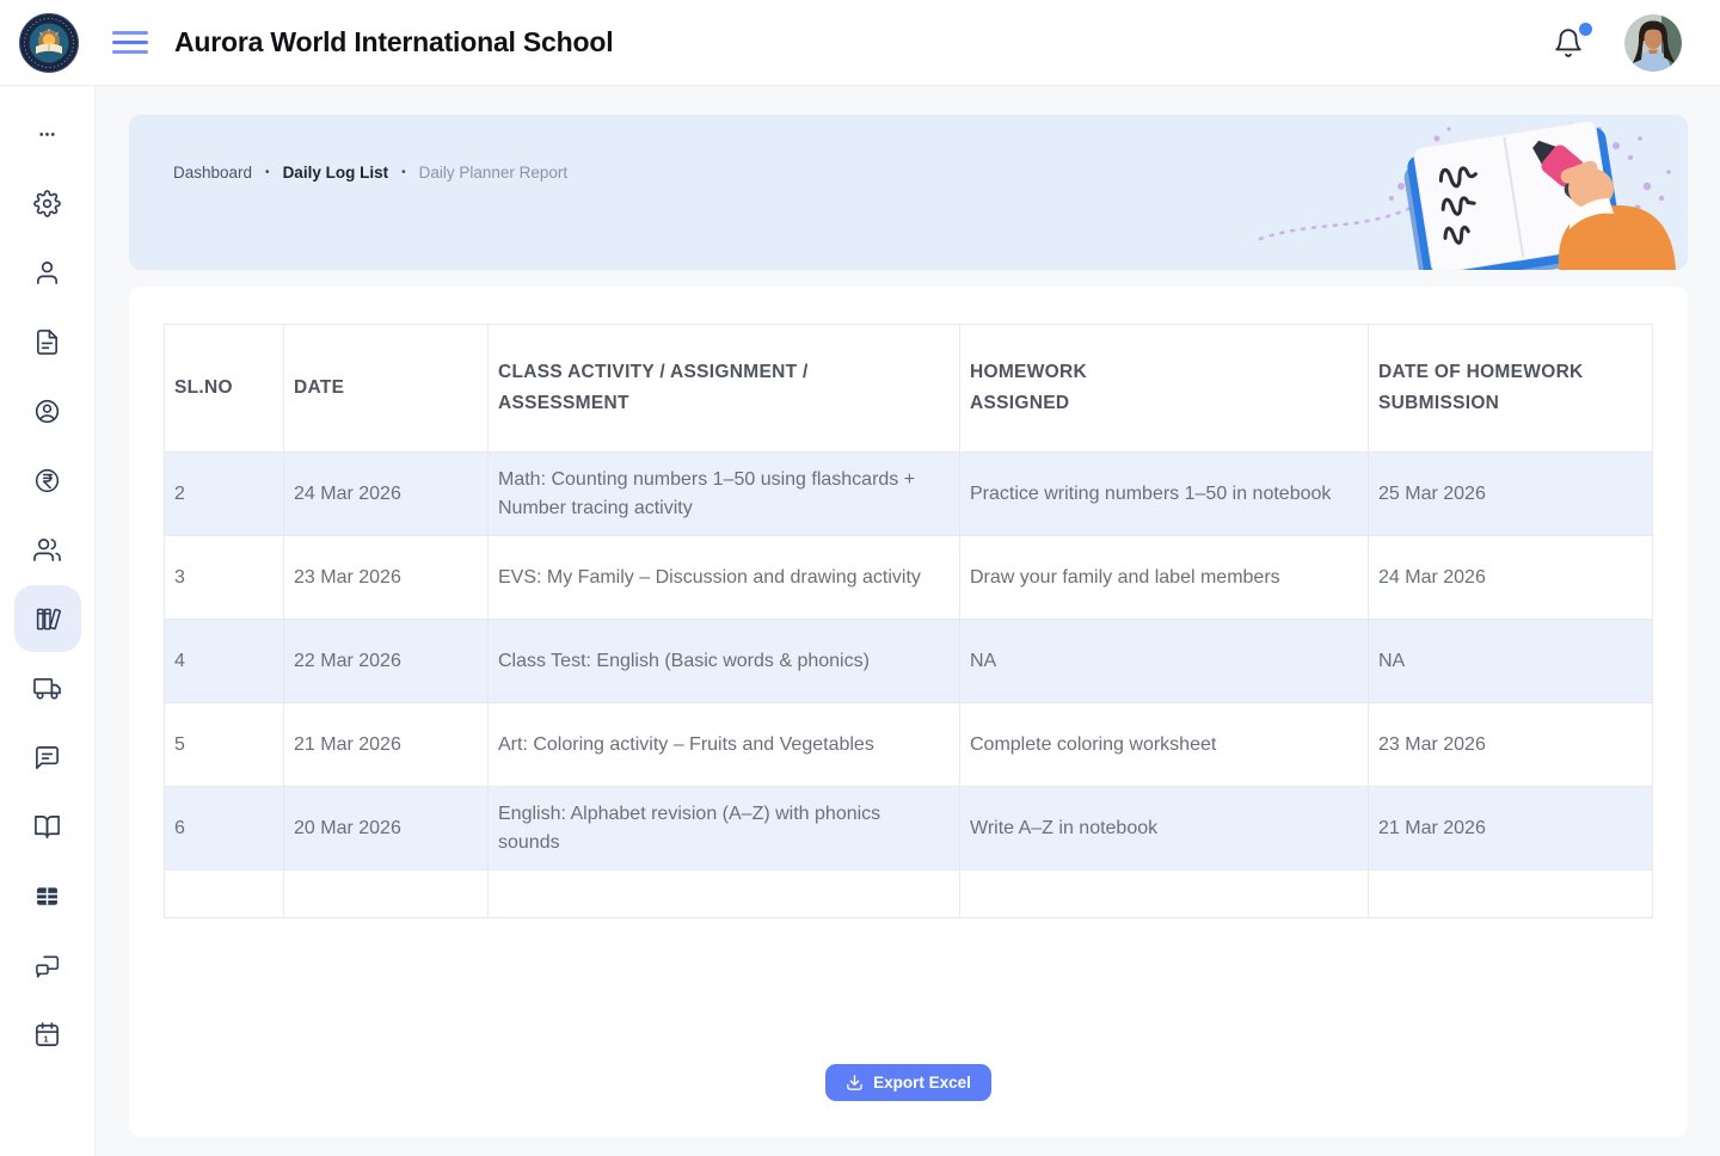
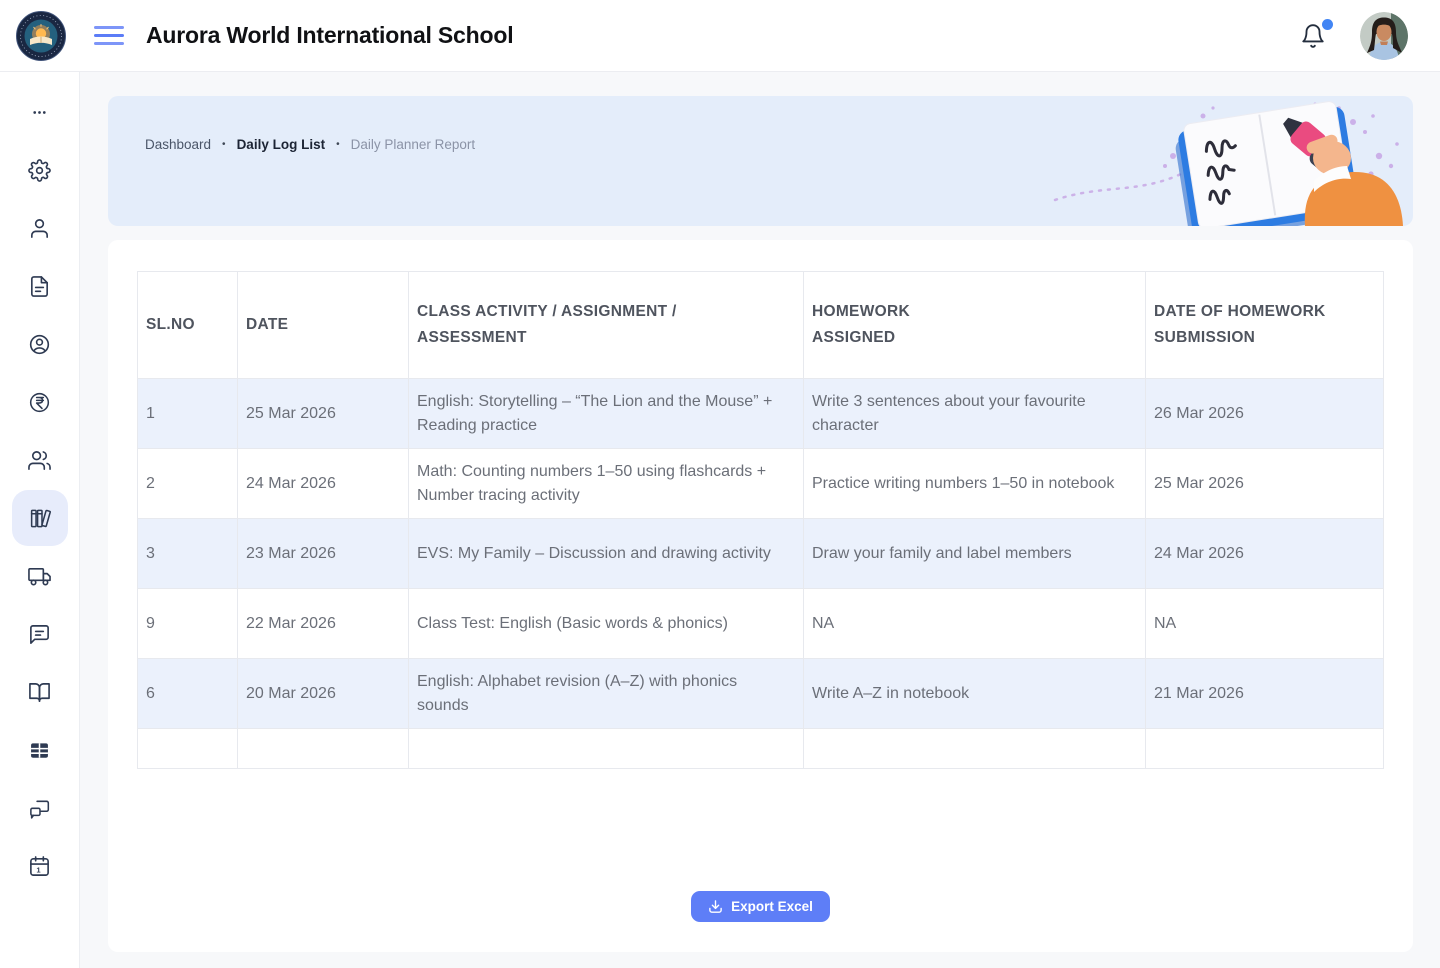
  Aurora World International School
  1
  Dashboard
  •
  Daily Log List
  •
  Daily Planner Report
  SL.NO	DATE	CLASS ACTIVITY / ASSIGNMENT / ASSESSMENT	HOMEWORK ASSIGNED	DATE OF HOMEWORK SUBMISSION
+ 1	25 Mar 2026	English: Storytelling – “The Lion and the Mouse” + Reading practice	Write 3 sentences about your favourite character	26 Mar 2026
  2	24 Mar 2026	Math: Counting numbers 1–50 using flashcards + Number tracing activity	Practice writing numbers 1–50 in notebook	25 Mar 2026
  3	23 Mar 2026	EVS: My Family – Discussion and drawing activity	Draw your family and label members	24 Mar 2026
- 4	22 Mar 2026	Class Test: English (Basic words & phonics)	NA	NA
+ 9	22 Mar 2026	Class Test: English (Basic words & phonics)	NA	NA
- 5	21 Mar 2026	Art: Coloring activity – Fruits and Vegetables	Complete coloring worksheet	23 Mar 2026
  6	20 Mar 2026	English: Alphabet revision (A–Z) with phonics sounds	Write A–Z in notebook	21 Mar 2026
  Export Excel
